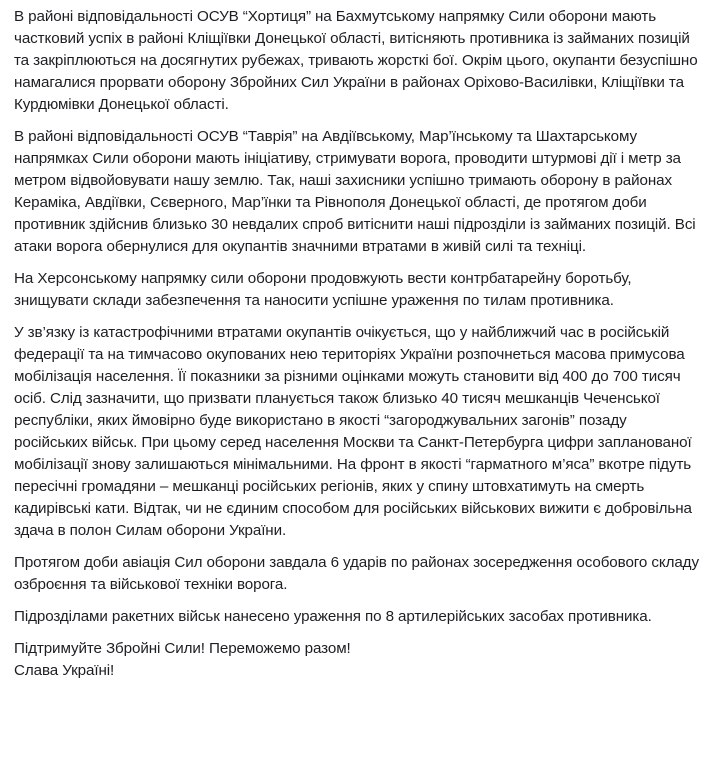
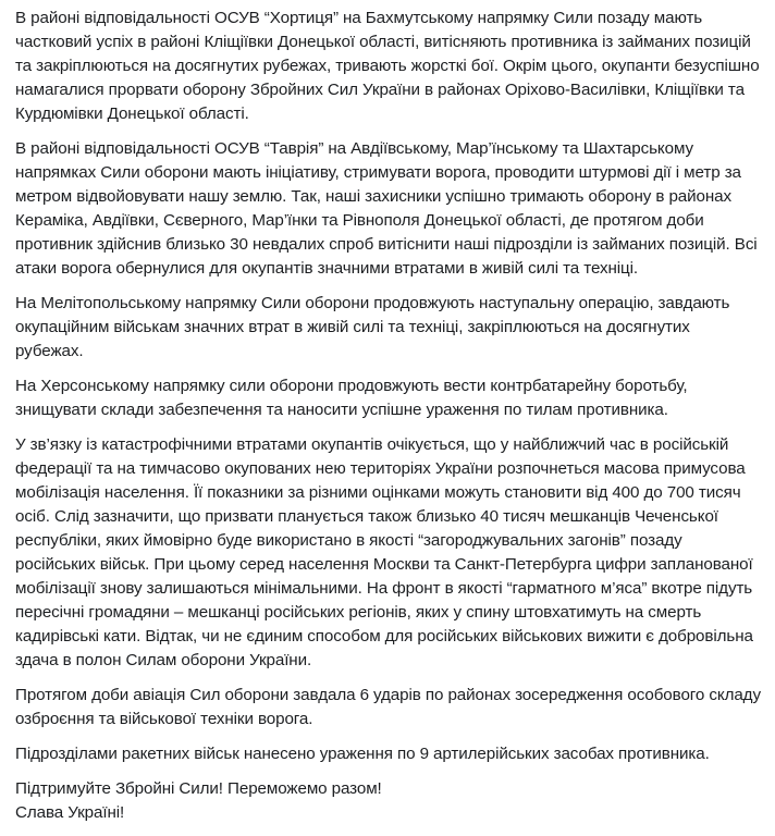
- В районі відповідальності ОСУВ “Хортиця” на Бахмутському напрямку Сили оборони мають частковий успіх в районі Кліщіївки Донецької області, витісняють противника із займаних позицій та закріплюються на досягнутих рубежах, тривають жорсткі бої. Окрім цього, окупанти безуспішно намагалися прорвати оборону Збройних Сил України в районах Оріхово-Василівки, Кліщіївки та Курдюмівки Донецької області.
+ В районі відповідальності ОСУВ “Хортиця” на Бахмутському напрямку Сили позаду мають частковий успіх в районі Кліщіївки Донецької області, витісняють противника із займаних позицій та закріплюються на досягнутих рубежах, тривають жорсткі бої. Окрім цього, окупанти безуспішно намагалися прорвати оборону Збройних Сил України в районах Оріхово-Василівки, Кліщіївки та Курдюмівки Донецької області.
  В районі відповідальності ОСУВ “Таврія” на Авдіївському, Мар’їнському та Шахтарському напрямках Сили оборони мають ініціативу, стримувати ворога, проводити штурмові дії і метр за метром відвойовувати нашу землю. Так, наші захисники успішно тримають оборону в районах Кераміка, Авдіївки, Сєверного, Мар’їнки та Рівнополя Донецької області, де протягом доби противник здійснив близько 30 невдалих спроб витіснити наші підрозділи із займаних позицій. Всі атаки ворога обернулися для окупантів значними втратами в живій силі та техніці.
+ На Мелітопольському напрямку Сили оборони продовжують наступальну операцію, завдають окупаційним військам значних втрат в живій силі та техніці, закріплюються на досягнутих рубежах.
  На Херсонському напрямку сили оборони продовжують вести контрбатарейну боротьбу, знищувати склади забезпечення та наносити успішне ураження по тилам противника.
  У зв’язку із катастрофічними втратами окупантів очікується, що у найближчий час в російській федерації та на тимчасово окупованих нею територіях України розпочнеться масова примусова мобілізація населення. Її показники за різними оцінками можуть становити від 400 до 700 тисяч осіб. Слід зазначити, що призвати планується також близько 40 тисяч мешканців Чеченської республіки, яких ймовірно буде використано в якості “загороджувальних загонів” позаду російських військ. При цьому серед населення Москви та Санкт-Петербурга цифри запланованої мобілізації знову залишаються мінімальними. На фронт в якості “гарматного м’яса” вкотре підуть пересічні громадяни – мешканці російських регіонів, яких у спину штовхатимуть на смерть кадирівські кати. Відтак, чи не єдиним способом для російських військових вижити є добровільна здача в полон Силам оборони України.
  Протягом доби авіація Сил оборони завдала 6 ударів по районах зосередження особового складу озброєння та військової техніки ворога.
- Підрозділами ракетних військ нанесено ураження по 8 артилерійських засобах противника.
+ Підрозділами ракетних військ нанесено ураження по 9 артилерійських засобах противника.
  Підтримуйте Збройні Сили! Переможемо разом!
  Слава Україні!
